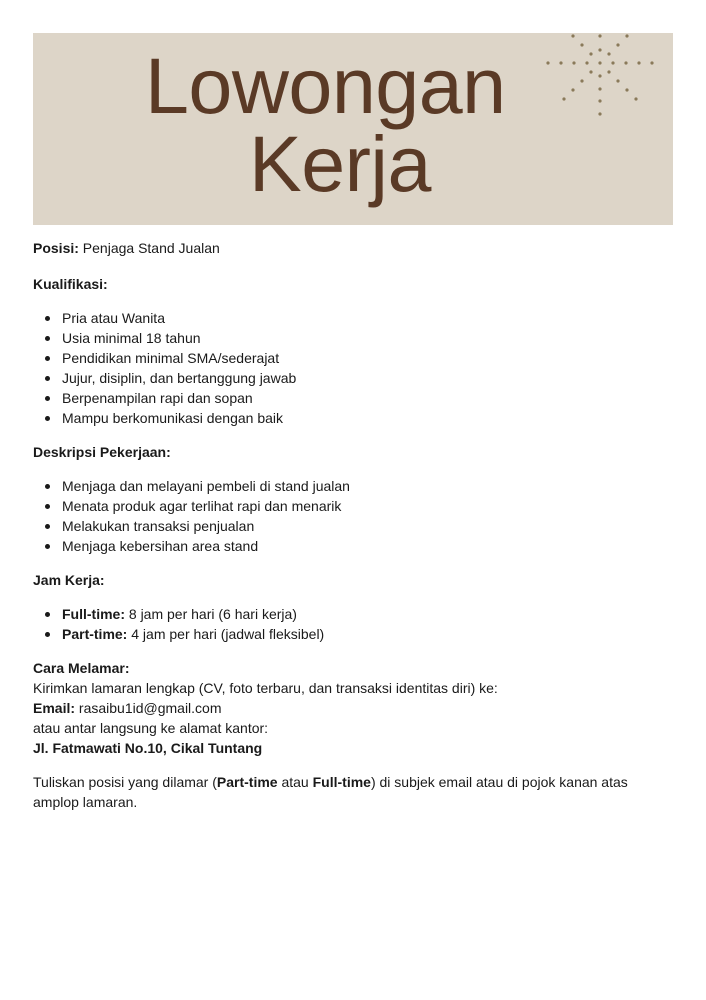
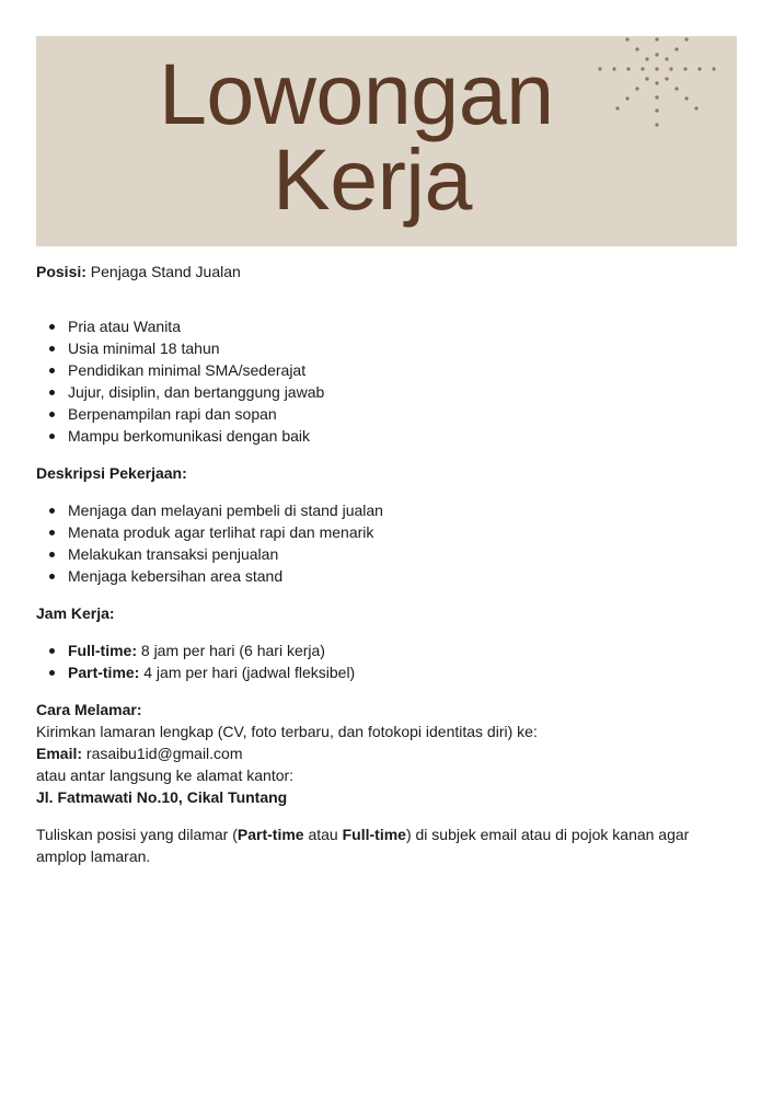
  Lowongan
  Kerja
  Posisi: Penjaga Stand Jualan
- Kualifikasi:
  Pria atau Wanita
  Usia minimal 18 tahun
  Pendidikan minimal SMA/sederajat
  Jujur, disiplin, dan bertanggung jawab
  Berpenampilan rapi dan sopan
  Mampu berkomunikasi dengan baik
  Deskripsi Pekerjaan:
  Menjaga dan melayani pembeli di stand jualan
  Menata produk agar terlihat rapi dan menarik
  Melakukan transaksi penjualan
  Menjaga kebersihan area stand
  Jam Kerja:
  Full-time: 8 jam per hari (6 hari kerja)
  Part-time: 4 jam per hari (jadwal fleksibel)
  Cara Melamar:
- Kirimkan lamaran lengkap (CV, foto terbaru, dan transaksi identitas diri) ke:
+ Kirimkan lamaran lengkap (CV, foto terbaru, dan fotokopi identitas diri) ke:
  Email: rasaibu1id@gmail.com
  atau antar langsung ke alamat kantor:
  Jl. Fatmawati No.10, Cikal Tuntang
- Tuliskan posisi yang dilamar (Part-time atau Full-time) di subjek email atau di pojok kanan atas amplop lamaran.
+ Tuliskan posisi yang dilamar (Part-time atau Full-time) di subjek email atau di pojok kanan agar amplop lamaran.
